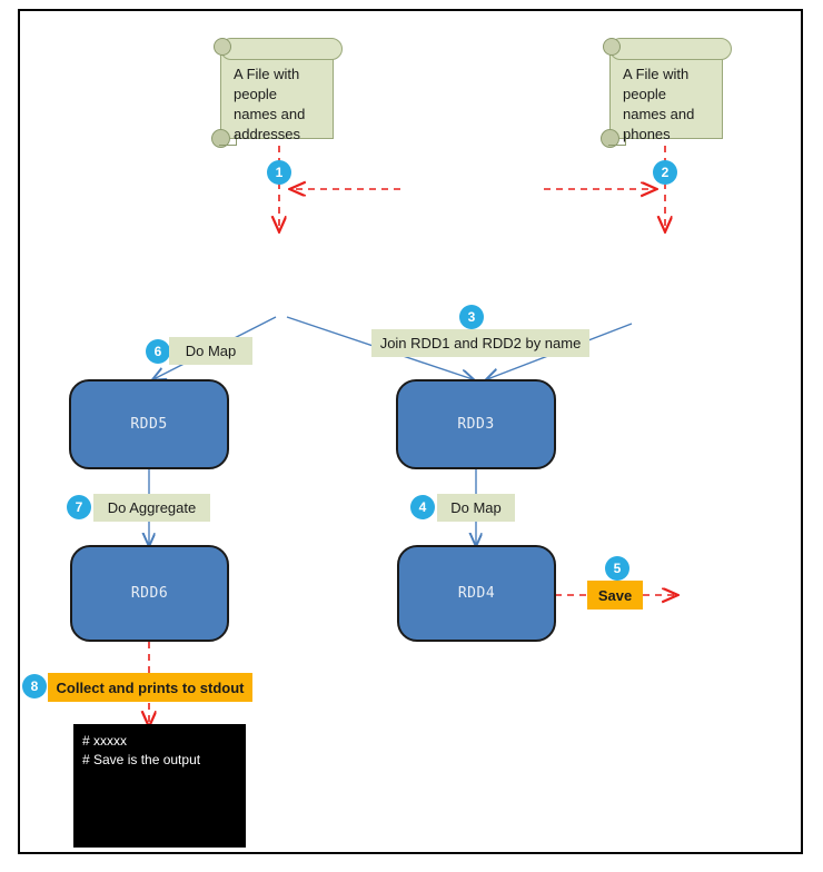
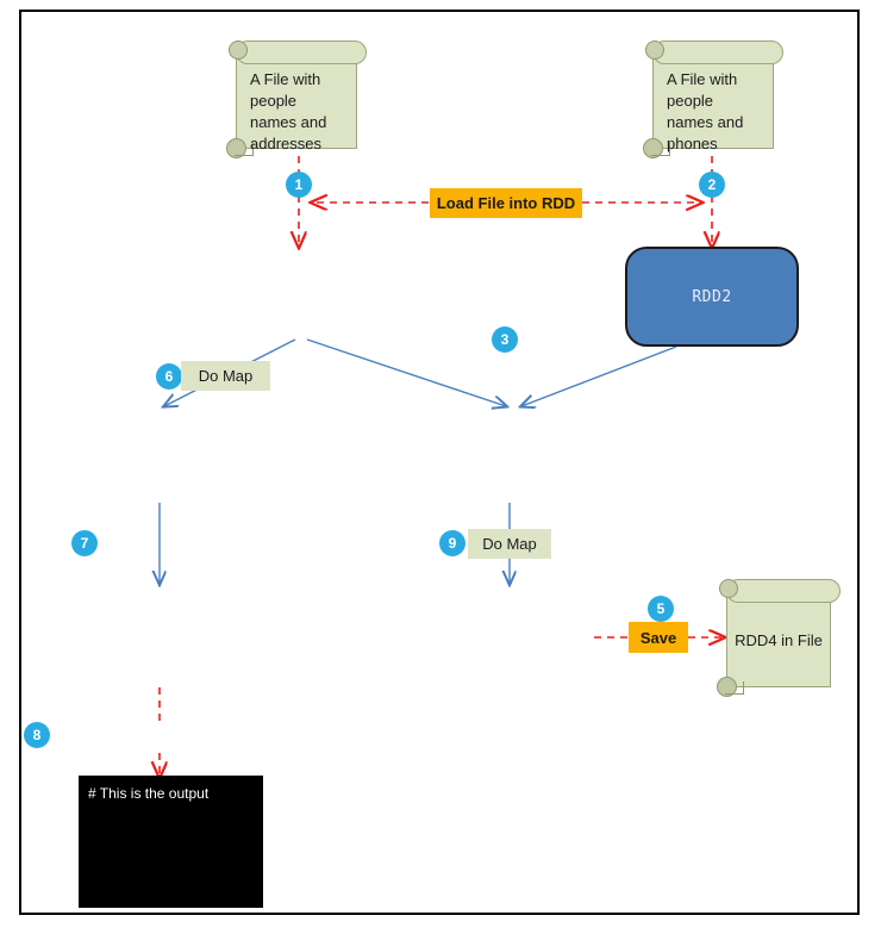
  A File with
  people
  names and
  addresses
  A File with
  people
  names and
  phones
  1
  2
+ Load File into RDD
+ RDD2
  6
  Do Map
  3
- Join RDD1 and RDD2 by name
- RDD5
- RDD3
  7
- Do Aggregate
- 4
+ 9
  Do Map
- RDD6
- RDD4
  5
  Save
+ RDD4 in File
  8
- Collect and prints to stdout
- # xxxxx
- # Save is the output
+ # This is the output
